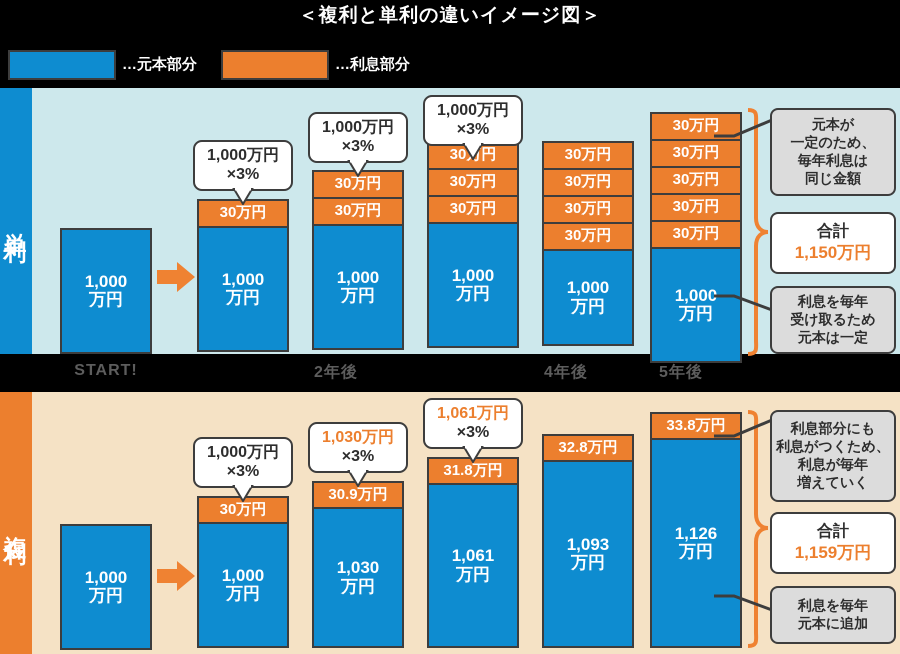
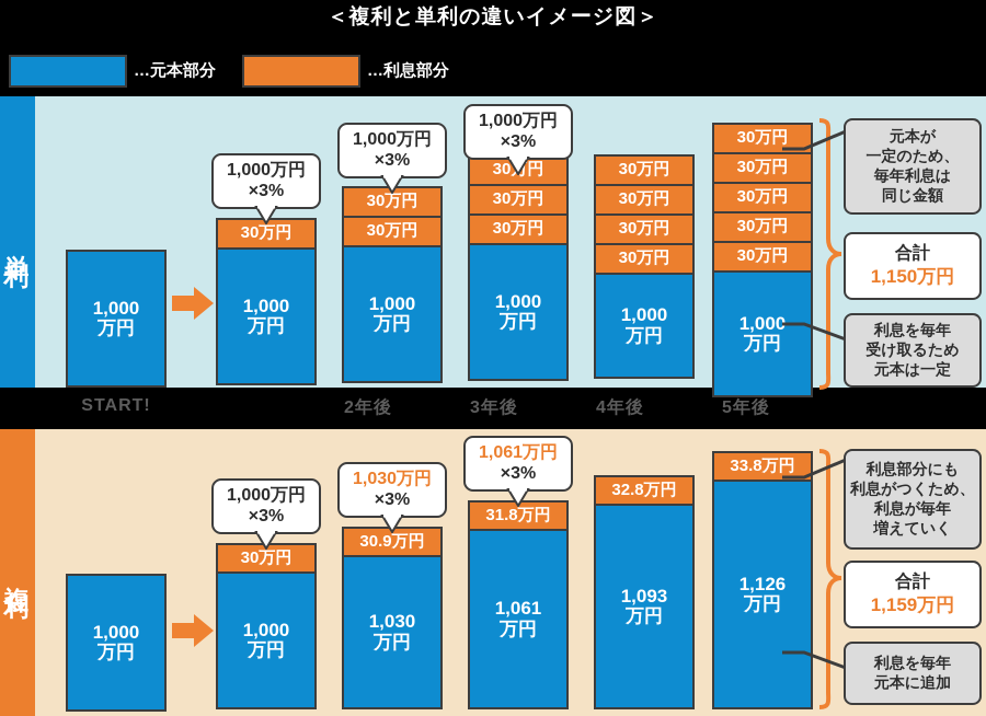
  ＜複利と単利の違いイメージ図＞
  …元本部分
  …利息部分
  START!
  2年後
+ 3年後
  4年後
  5年後
  1,000
  万円
  30万円
  1,000
  万円
  30万円
  30万円
  1,000
  万円
  30円
  30万円
  30万円
  1,000
  万円
  30万円
  30万円
  30万円
  30万円
  1,000
  万円
  30万円
  30万円
  30万円
  30万円
  30万円
  1,000
  万円
  1,000万円
  ×3%
  1,000万円
  ×3%
  1,000万円
  ×3%
  元本が
  一定のため、
  毎年利息は
  同じ金額
  合計
  1,150万円
  利息を毎年
  受け取るため
  元本は一定
  1,000
  万円
  30万円
  1,000
  万円
  30.9万円
  1,030
  万円
  31.8万円
  1,061
  万円
  32.8万円
  1,093
  万円
  33.8万円
  1,126
  万円
  1,000万円
  ×3%
  1,030万円
  ×3%
  1,061万円
  ×3%
  利息部分にも
  利息がつくため、
  利息が毎年
  増えていく
  合計
  1,159万円
  利息を毎年
  元本に追加
